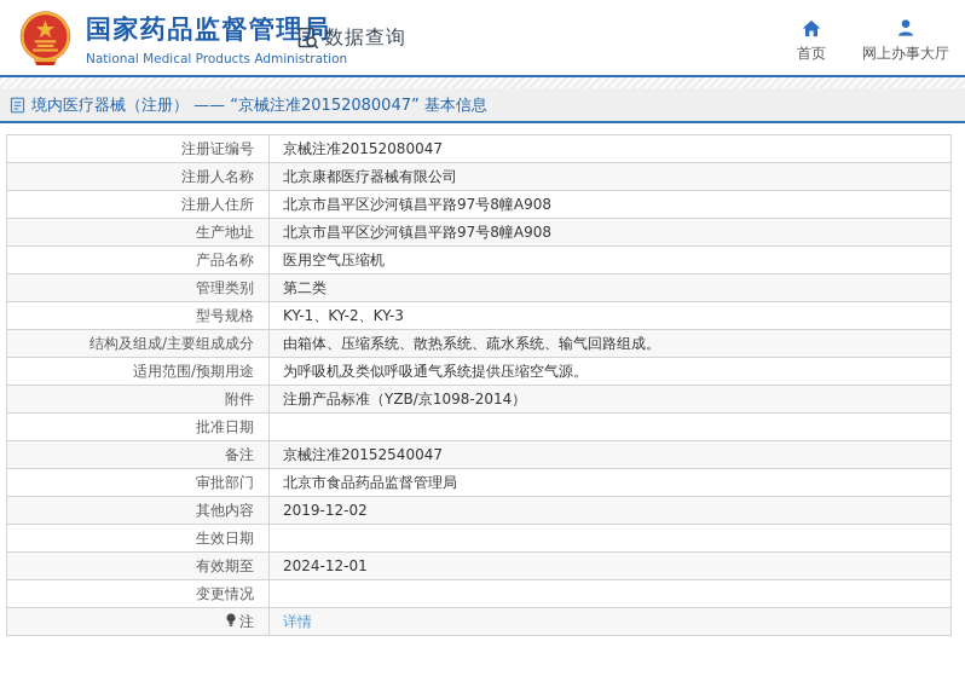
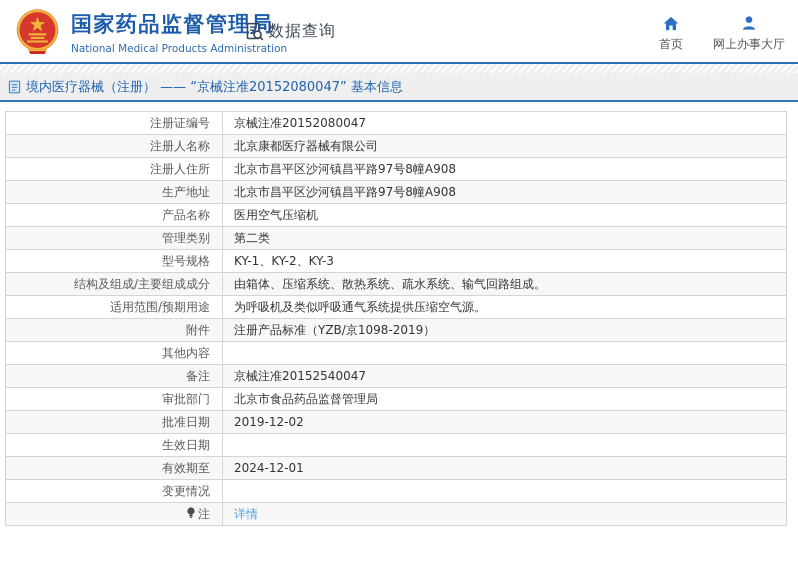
  国家药品监督管理局
  National Medical Products Administration
  数据查询
  首页
  网上办事大厅
  境内医疗器械（注册） —— “京械注准20152080047” 基本信息
  注册证编号	京械注准20152080047
  注册人名称	北京康都医疗器械有限公司
  注册人住所	北京市昌平区沙河镇昌平路97号8幢A908
  生产地址	北京市昌平区沙河镇昌平路97号8幢A908
  产品名称	医用空气压缩机
  管理类别	第二类
  型号规格	KY-1、KY-2、KY-3
  结构及组成/主要组成成分	由箱体、压缩系统、散热系统、疏水系统、输气回路组成。
  适用范围/预期用途	为呼吸机及类似呼吸通气系统提供压缩空气源。
- 附件	注册产品标准（YZB/京1098-2014）
+ 附件	注册产品标准（YZB/京1098-2019）
- 批准日期
+ 其他内容
  备注	京械注准20152540047
  审批部门	北京市食品药品监督管理局
- 其他内容	2019-12-02
+ 批准日期	2019-12-02
  生效日期
  有效期至	2024-12-01
  变更情况
  注	详情
